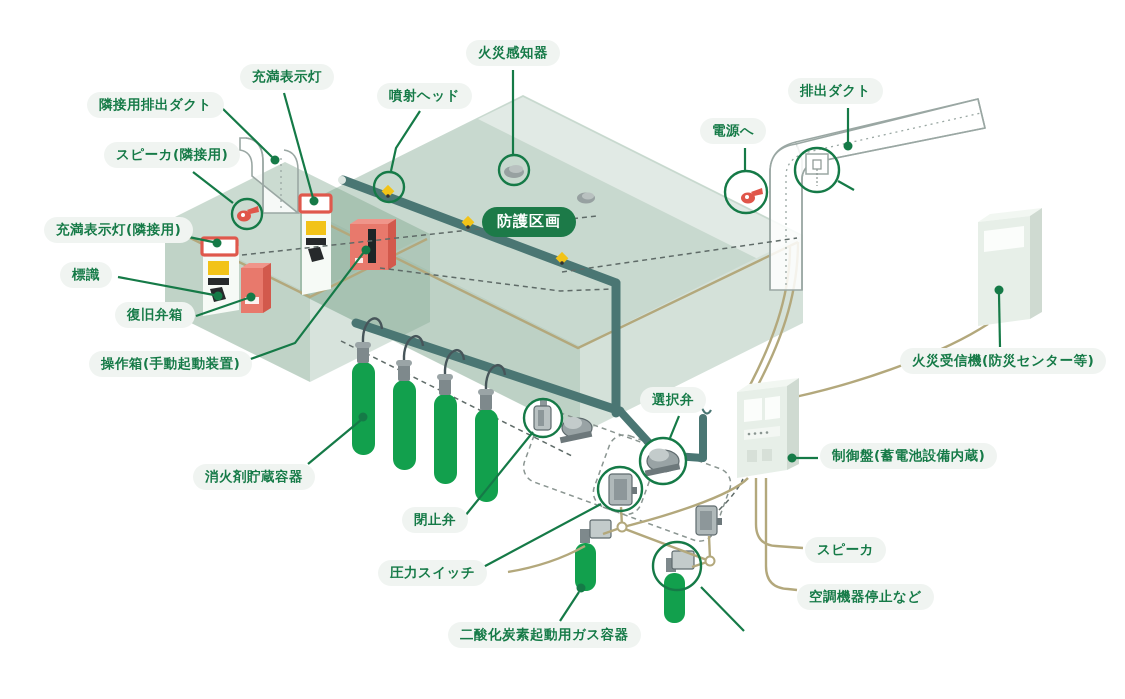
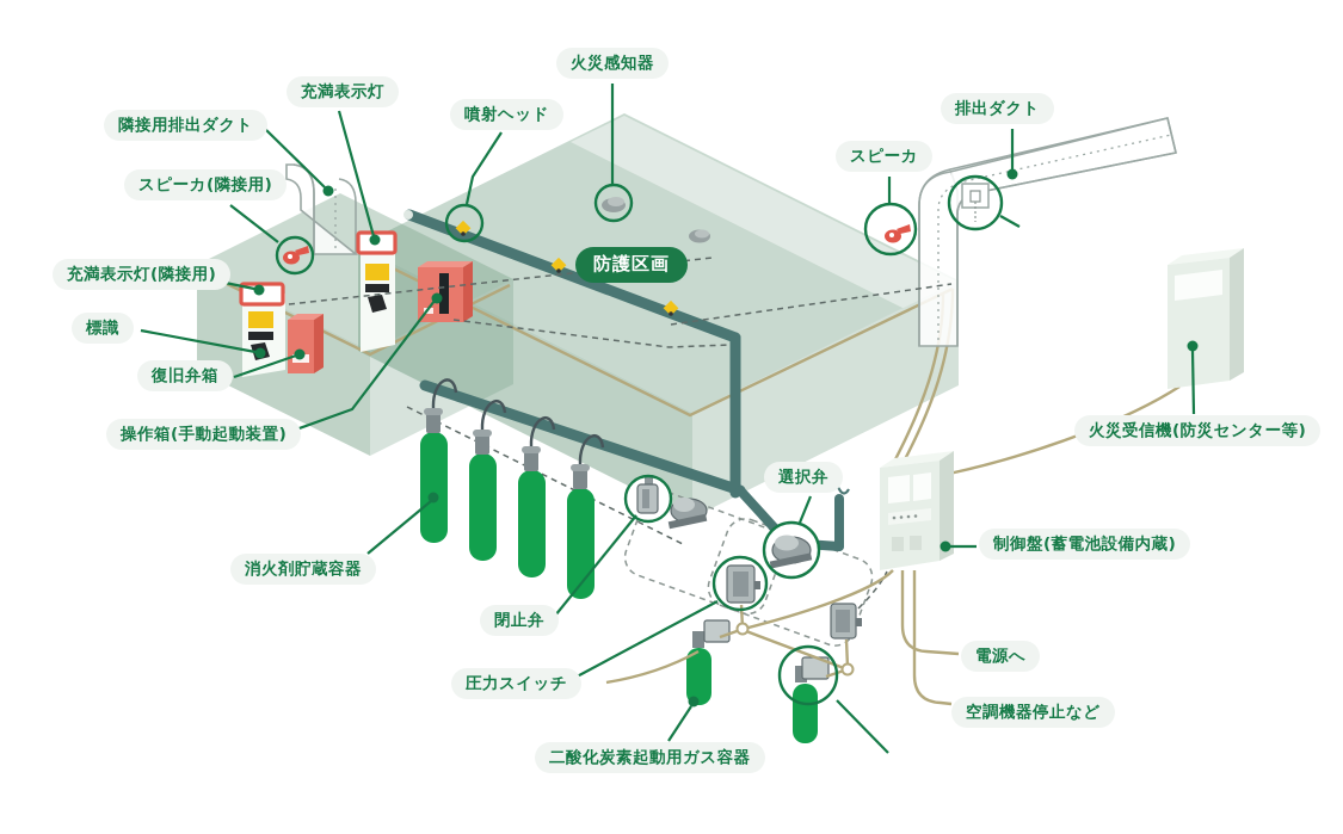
  火災感知器
  充満表示灯
  噴射ヘッド
  隣接用排出ダクト
  排出ダクト
- 電源へ
+ スピーカ
  スピーカ(隣接用)
  充満表示灯(隣接用)
  標識
  復旧弁箱
  操作箱(手動起動装置)
  防護区画
  消火剤貯蔵容器
  選択弁
  閉止弁
  圧力スイッチ
  火災受信機(防災センター等)
  制御盤(蓄電池設備内蔵)
- スピーカ
+ 電源へ
  空調機器停止など
  二酸化炭素起動用ガス容器
